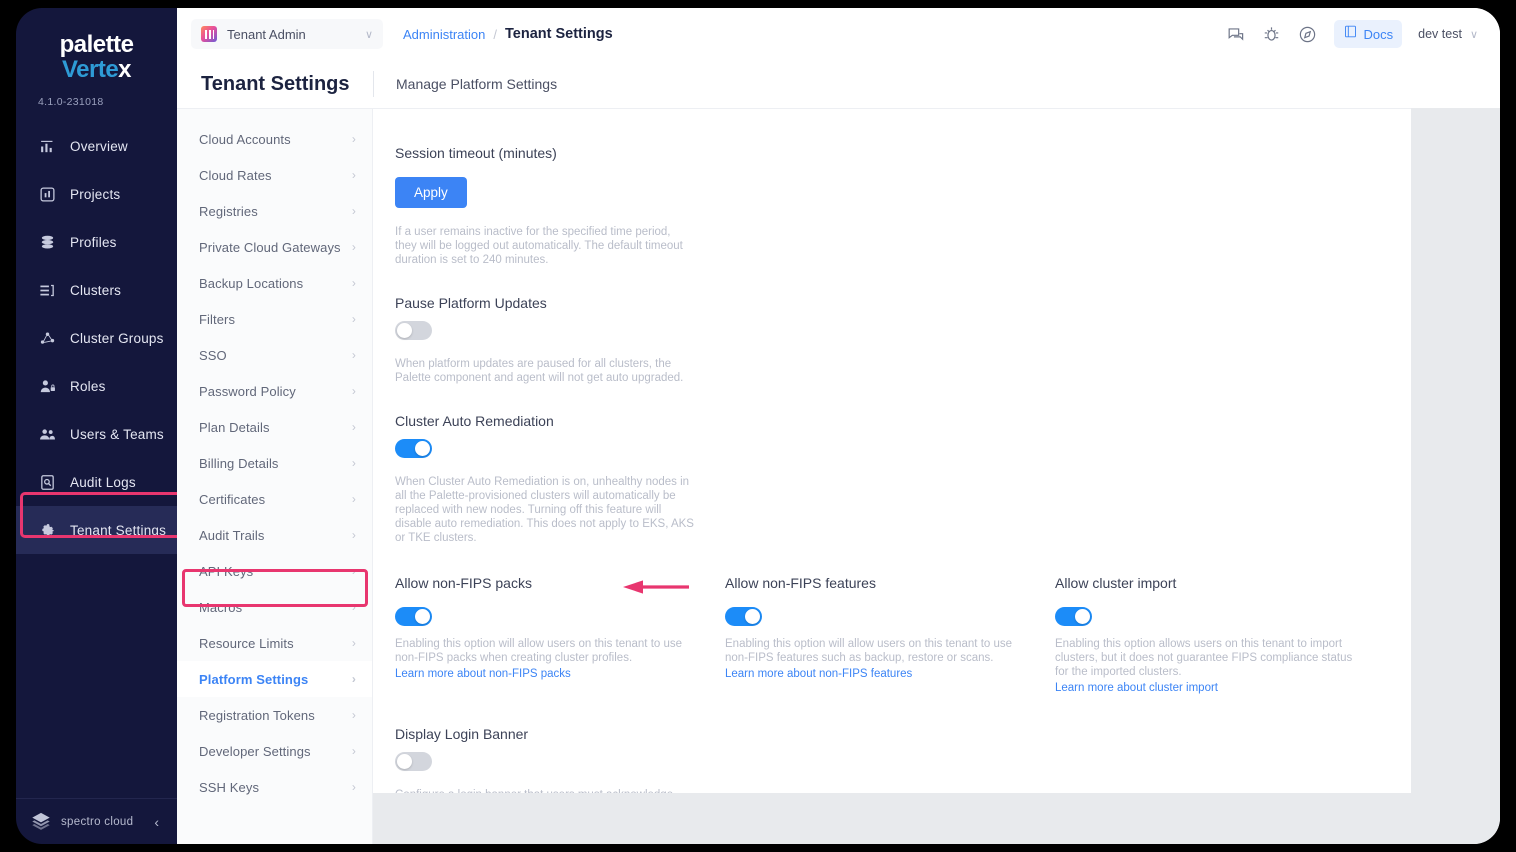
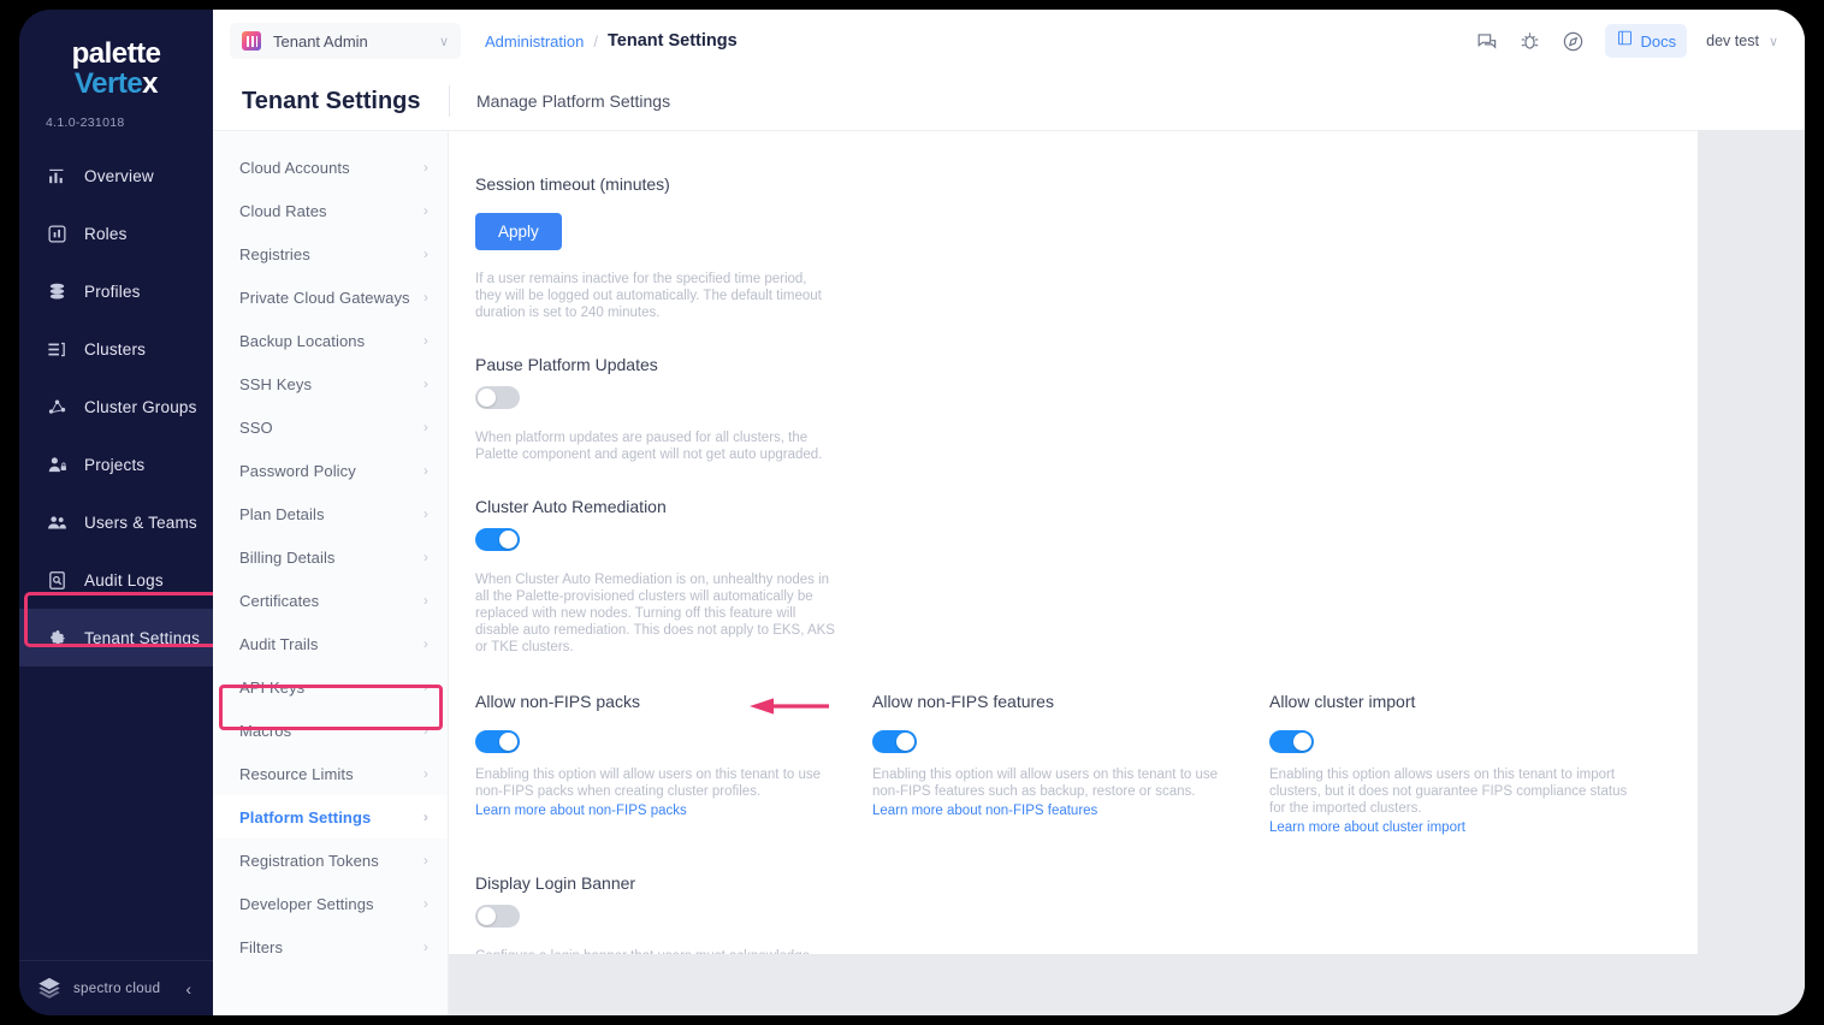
  palette
  Vertex
  4.1.0-231018
  Overview
- Projects
+ Roles
  Profiles
  Clusters
  Cluster Groups
- Roles
+ Projects
  Users & Teams
  Audit Logs
  Tenant Settings
  spectro cloud
  ‹
  Tenant Admin
  ∨
  Administration
  /
  Tenant Settings
  Docs
  dev test
  ∨
  Tenant Settings
  Manage Platform Settings
  Cloud Accounts
  ›
  Cloud Rates
  ›
  Registries
  ›
  Private Cloud Gateways
  ›
  Backup Locations
  ›
- Filters
+ SSH Keys
  ›
  SSO
  ›
  Password Policy
  ›
  Plan Details
  ›
  Billing Details
  ›
  Certificates
  ›
  Audit Trails
  ›
  API Keys
  ›
  Macros
  ›
  Resource Limits
  ›
  Platform Settings
  ›
  Registration Tokens
  ›
  Developer Settings
  ›
- SSH Keys
+ Filters
  ›
  Session timeout (minutes)
  Apply
  If a user remains inactive for the specified time period, they will be logged out automatically. The default timeout duration is set to 240 minutes.
  Pause Platform Updates
  When platform updates are paused for all clusters, the Palette component and agent will not get auto upgraded.
  Cluster Auto Remediation
  When Cluster Auto Remediation is on, unhealthy nodes in all the Palette-provisioned clusters will automatically be replaced with new nodes. Turning off this feature will disable auto remediation. This does not apply to EKS, AKS or TKE clusters.
  Allow non-FIPS packs
  Enabling this option will allow users on this tenant to use non-FIPS packs when creating cluster profiles.
  Learn more about non-FIPS packs
  Allow non-FIPS features
  Enabling this option will allow users on this tenant to use non-FIPS features such as backup, restore or scans.
  Learn more about non-FIPS features
  Allow cluster import
  Enabling this option allows users on this tenant to import clusters, but it does not guarantee FIPS compliance status for the imported clusters.
  Learn more about cluster import
  Display Login Banner
